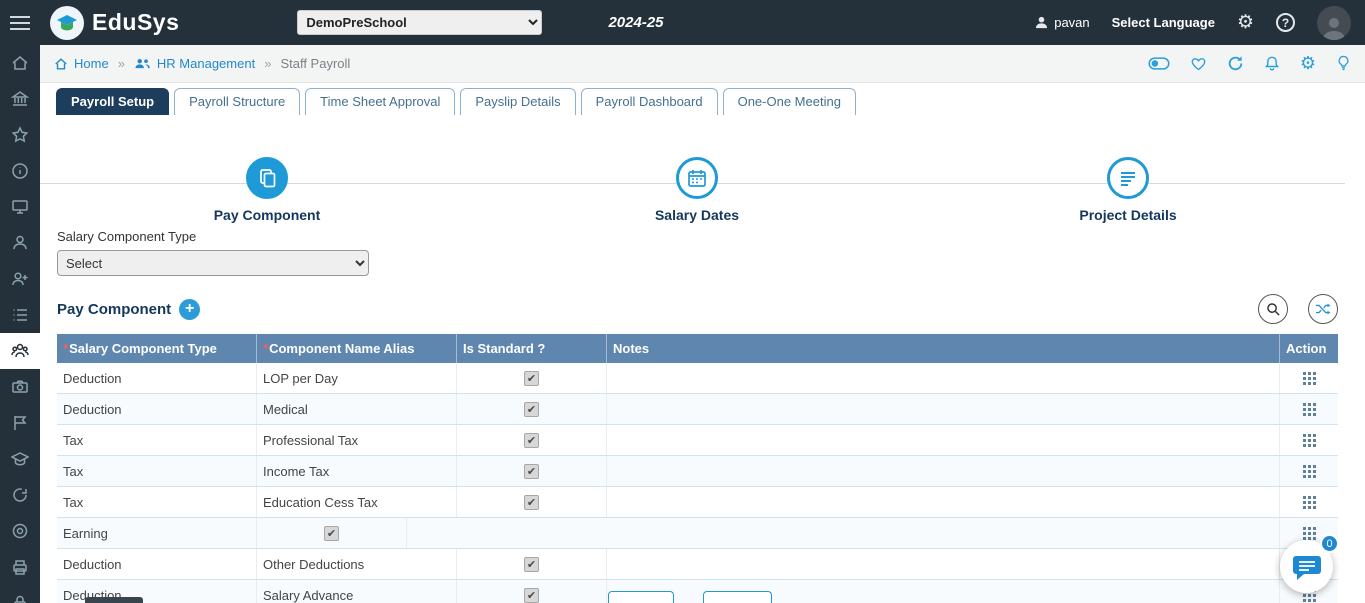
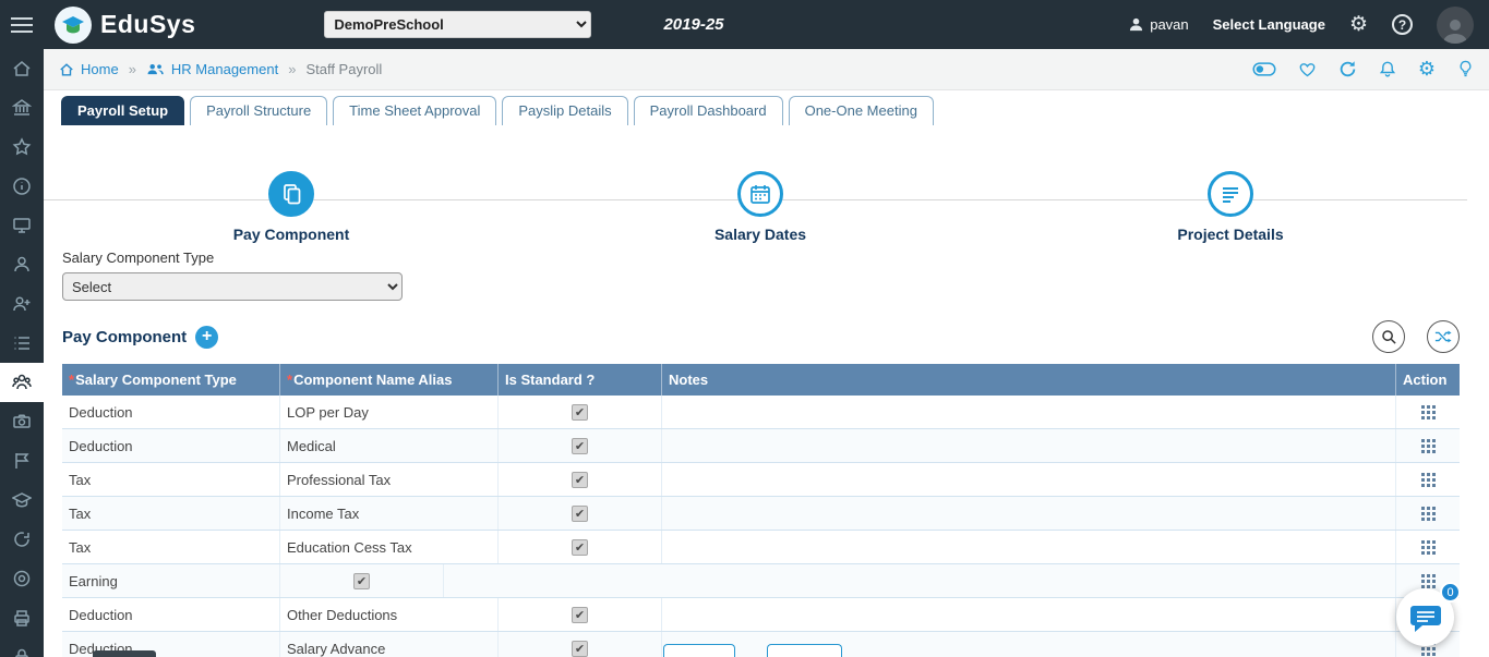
  EduSys
  DemoPreSchool
- 2024-25
+ 2019-25
  pavan
  Select Language
  ⚙
  ?
  Home
  »
  HR Management
  »
  Staff Payroll
  ⚙
  Payroll Setup
  Payroll Structure
  Time Sheet Approval
  Payslip Details
  Payroll Dashboard
  One-One Meeting
  Pay Component
  Salary Dates
  Project Details
  Salary Component Type
  Select
  Pay Component
  +
  *Salary Component Type
  *Component Name Alias
  Is Standard ?
  Notes
  Action
  Deduction
  LOP per Day
  ✔
  Deduction
  Medical
  ✔
  Tax
  Professional Tax
  ✔
  Tax
  Income Tax
  ✔
  Tax
  Education Cess Tax
  ✔
  Earning
  ✔
  Deduction
  Other Deductions
  ✔
  Deduction
  Salary Advance
  ✔
  0
